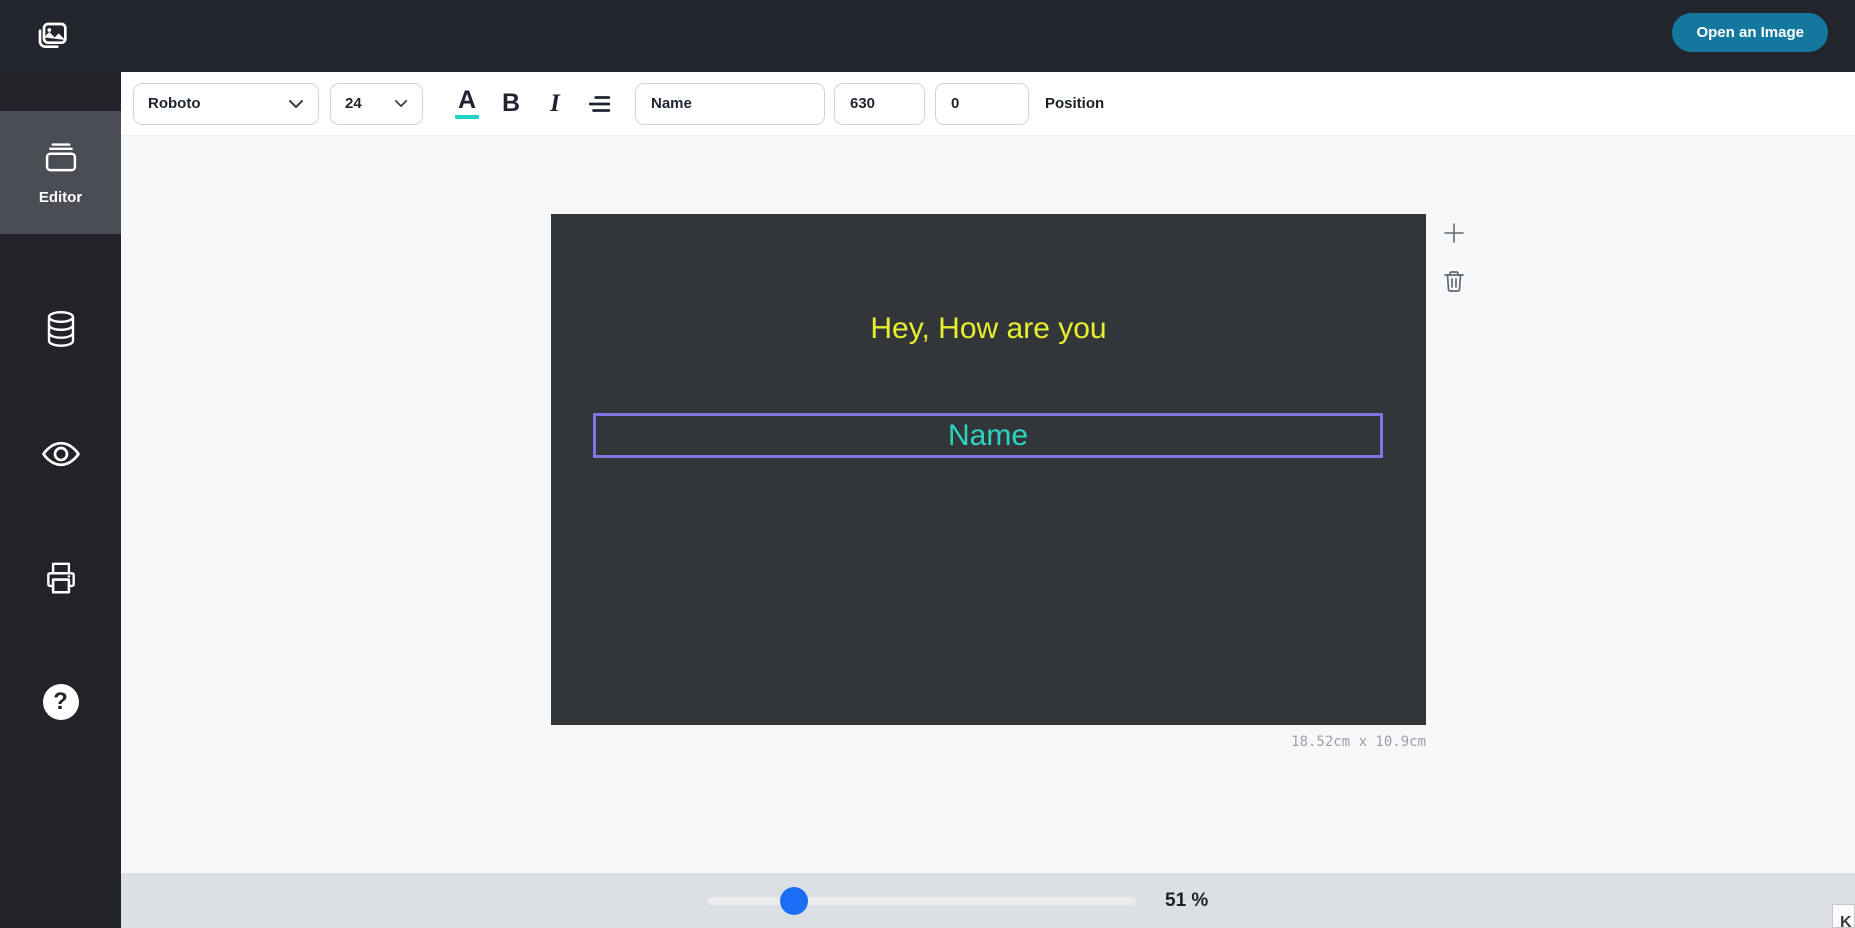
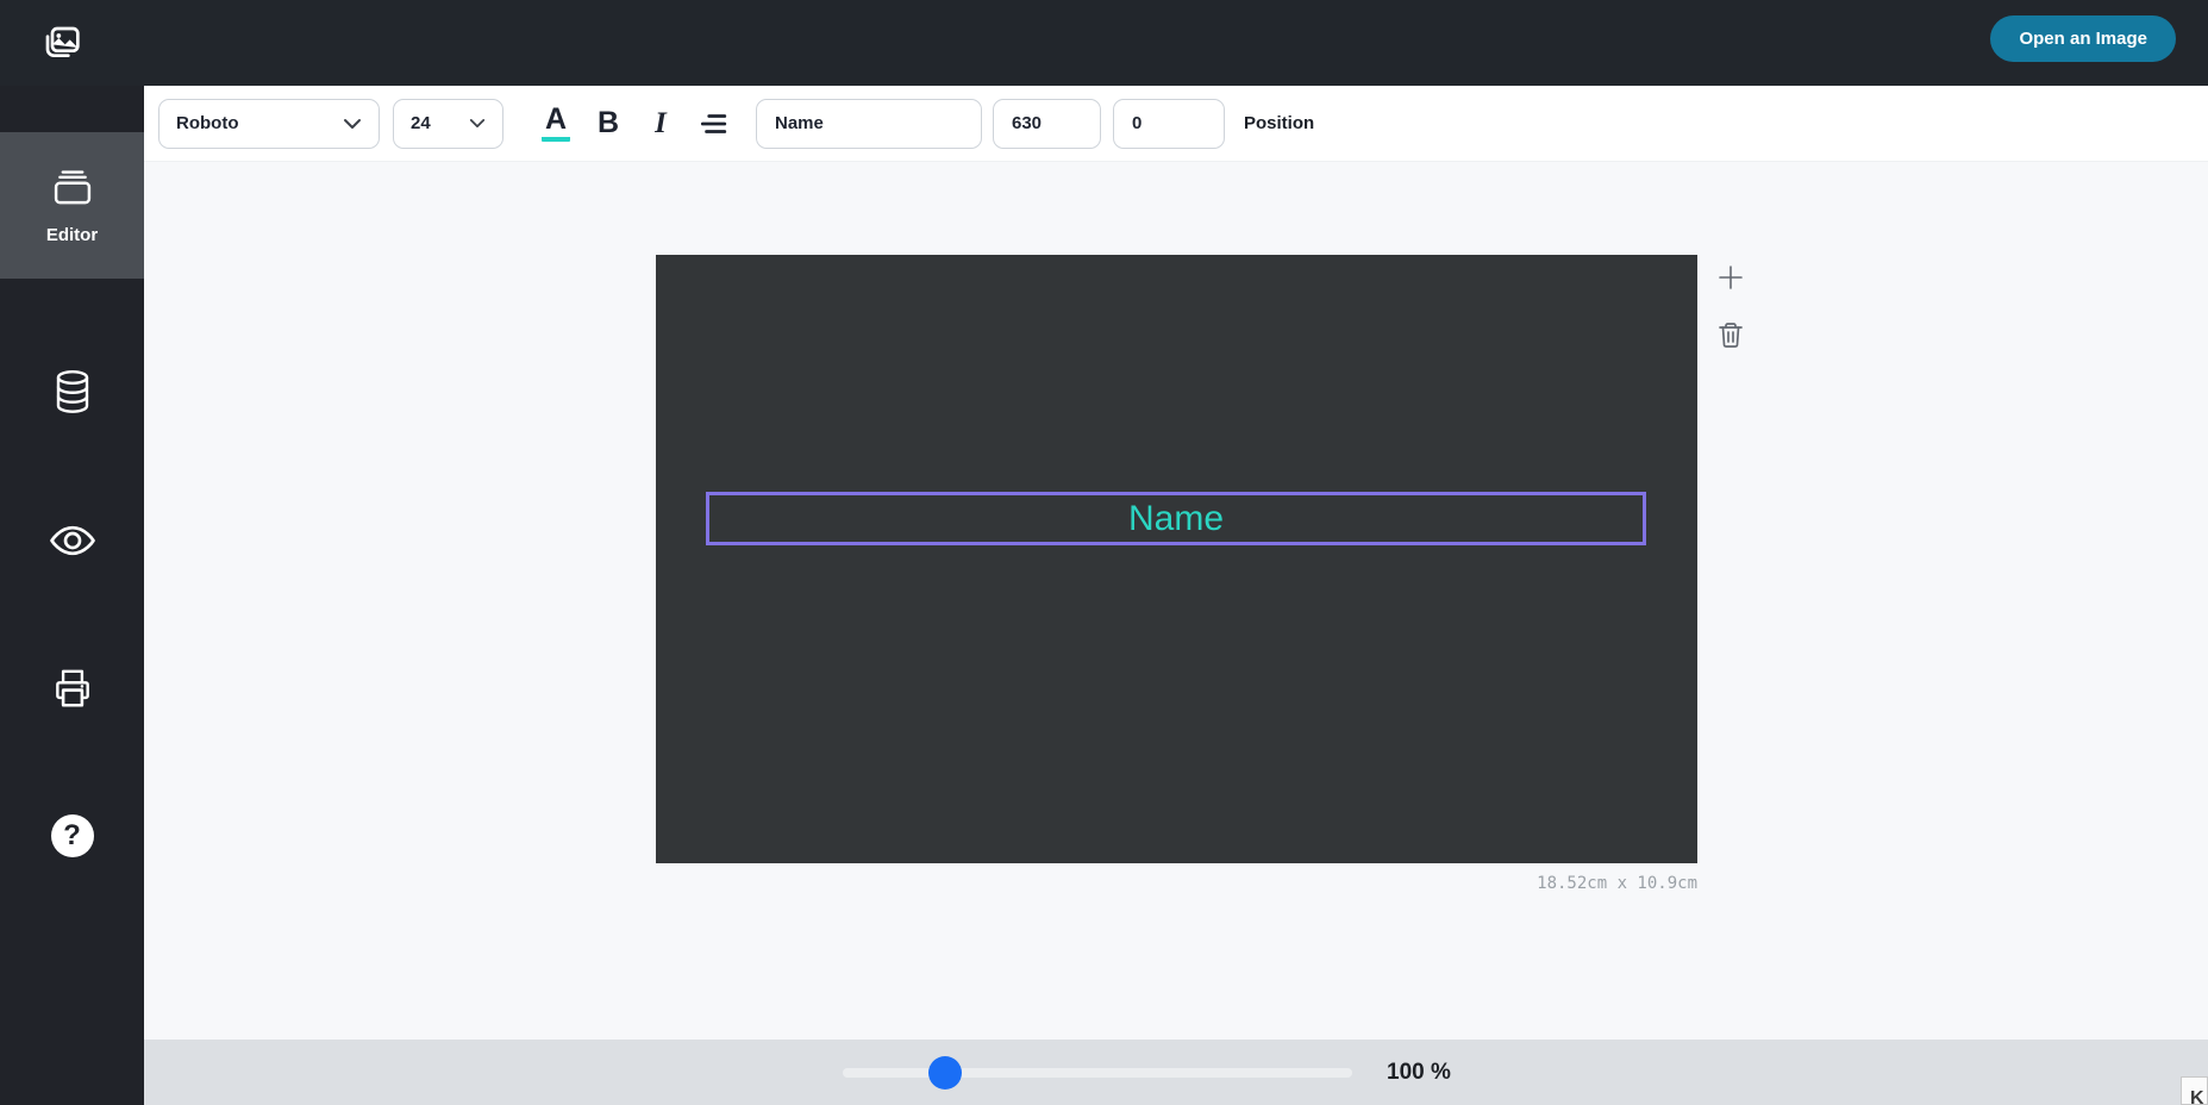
  Open an Image
  Editor
  ?
  Roboto
  24
  A
  B
  I
  Name
  630
  0
  Position
- Hey, How are you
  Name
  18.52cm x 10.9cm
- 51 %
+ 100 %
  K
